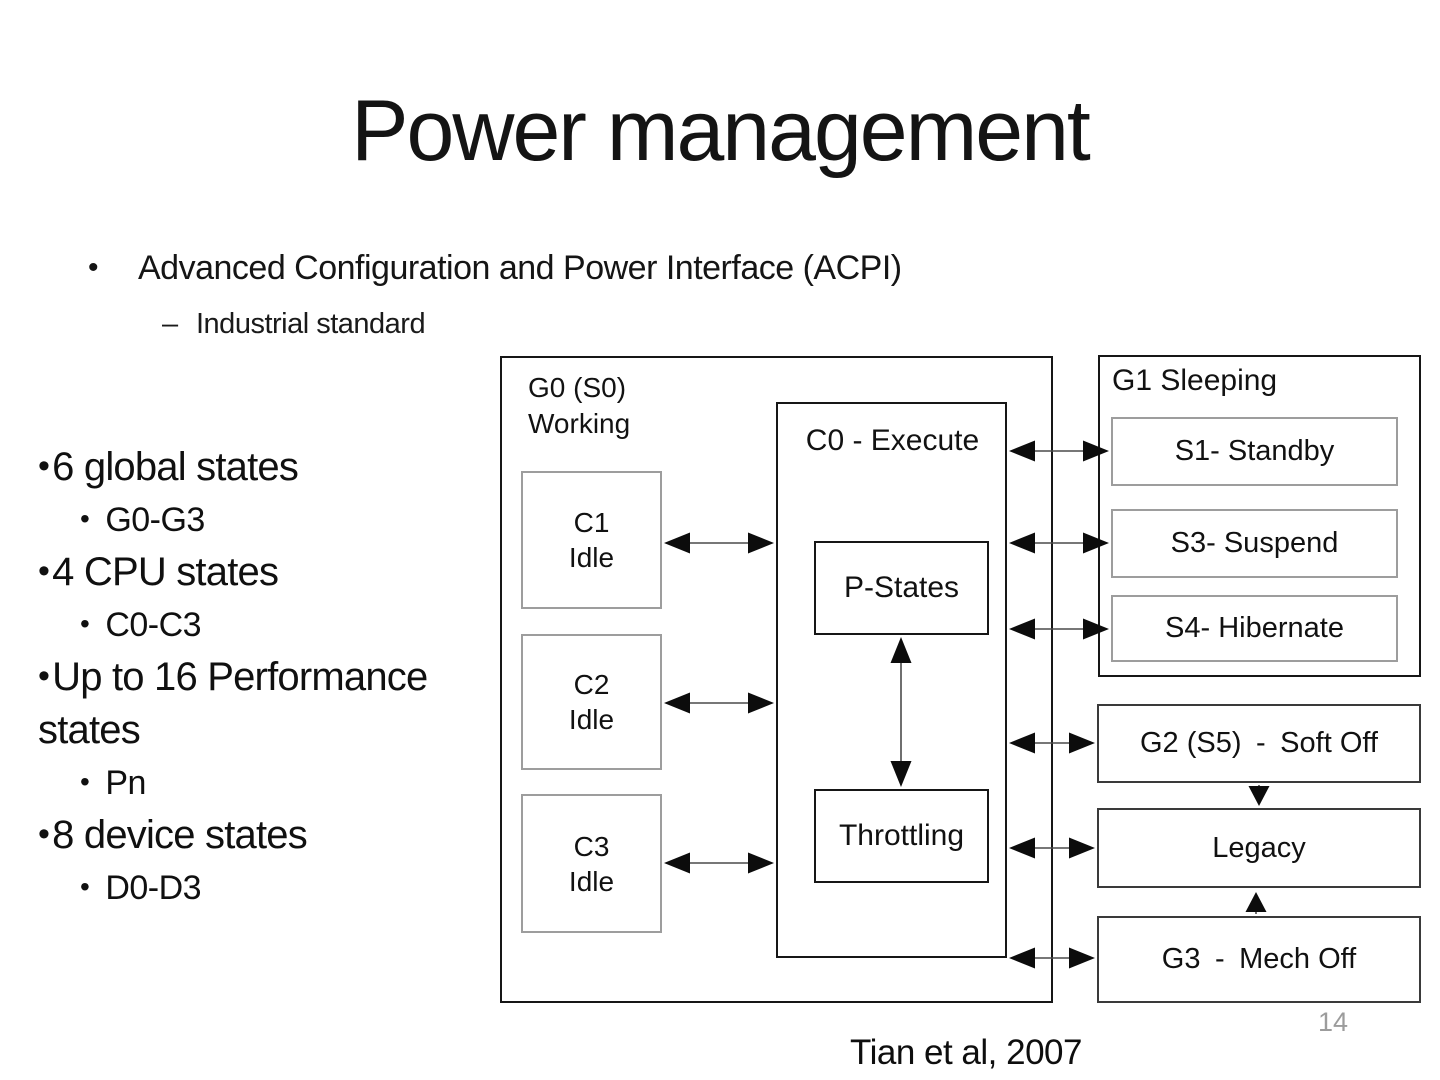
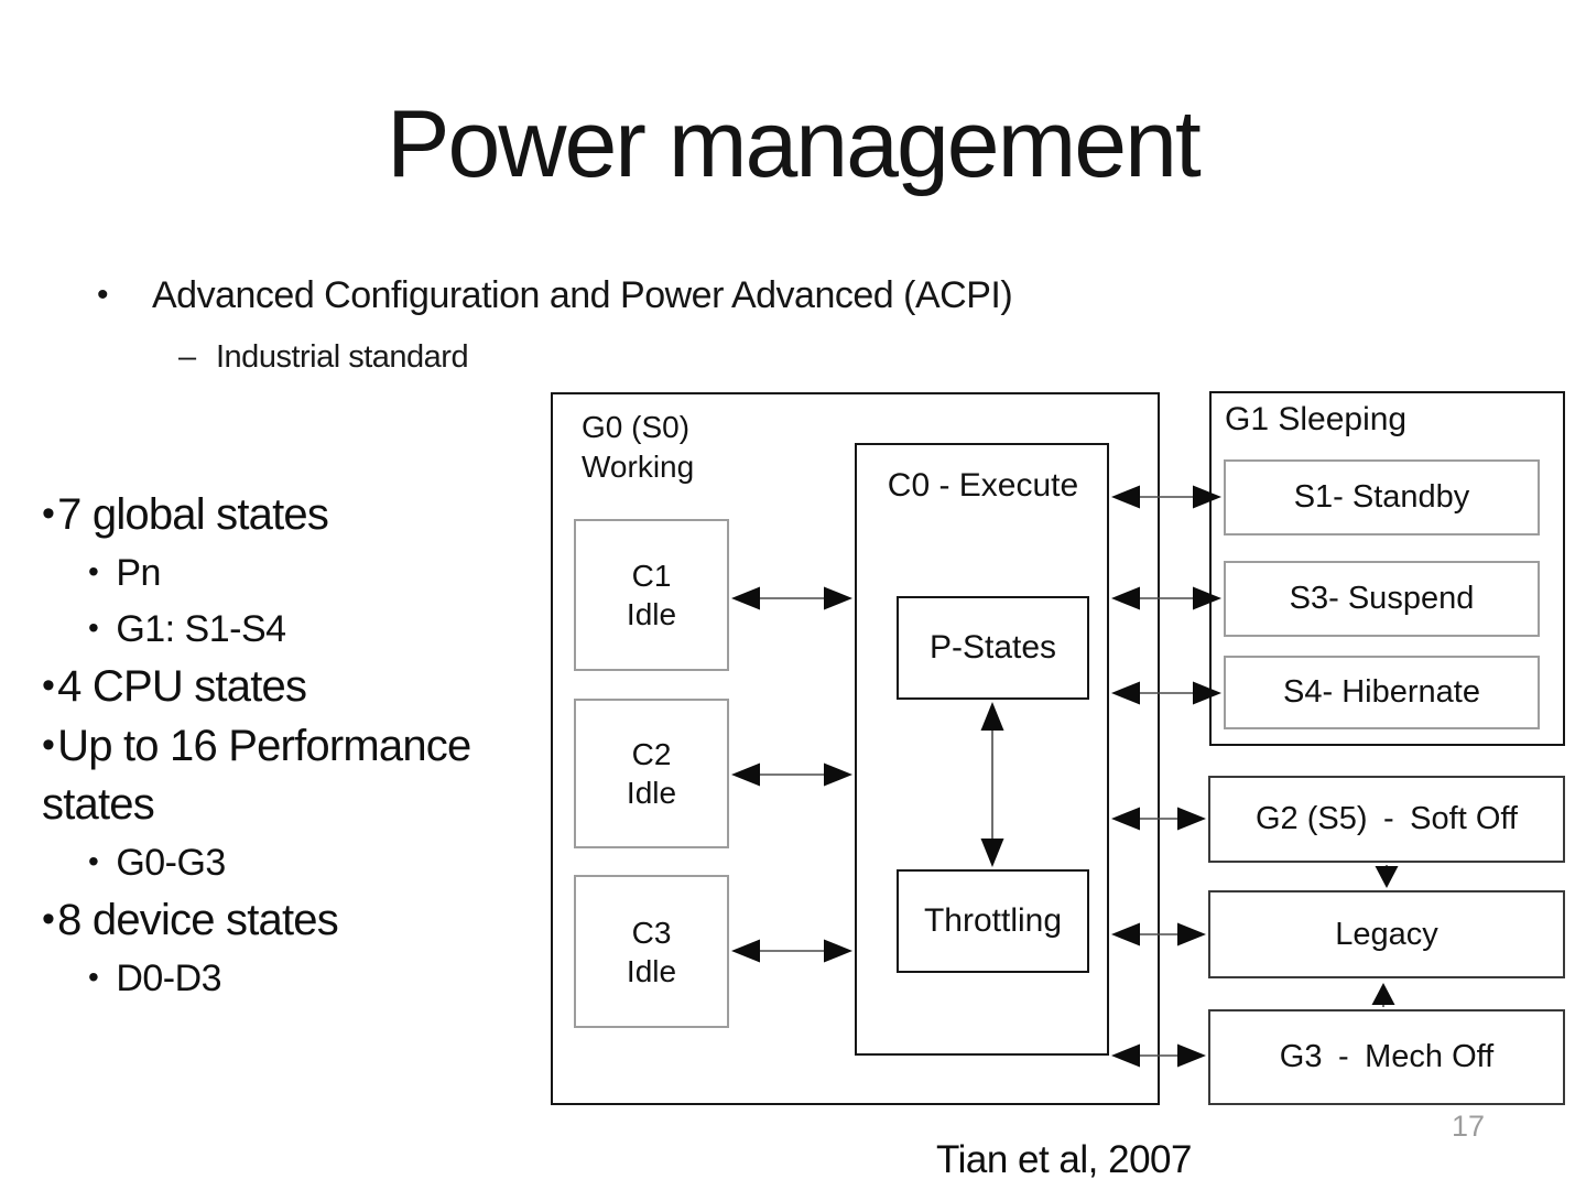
  Power management
- • Advanced Configuration and Power Interface (ACPI)
+ • Advanced Configuration and Power Advanced (ACPI)
  – Industrial standard
- •6 global states
+ •7 global states
- • G0-G3
+ • Pn
+ • G1: S1-S4
  •4 CPU states
- • C0-C3
  •Up to 16 Performance states
- • Pn
+ • G0-G3
  •8 device states
  • D0-D3
  G0 (S0)
  Working
  C1
  Idle
  C2
  Idle
  C3
  Idle
  C0 - Execute
  P-States
  Throttling
  G1 Sleeping
  S1- Standby
  S3- Suspend
  S4- Hibernate
  G2 (S5) - Soft Off
  Legacy
  G3 - Mech Off
  Tian et al, 2007
- 14
+ 17
